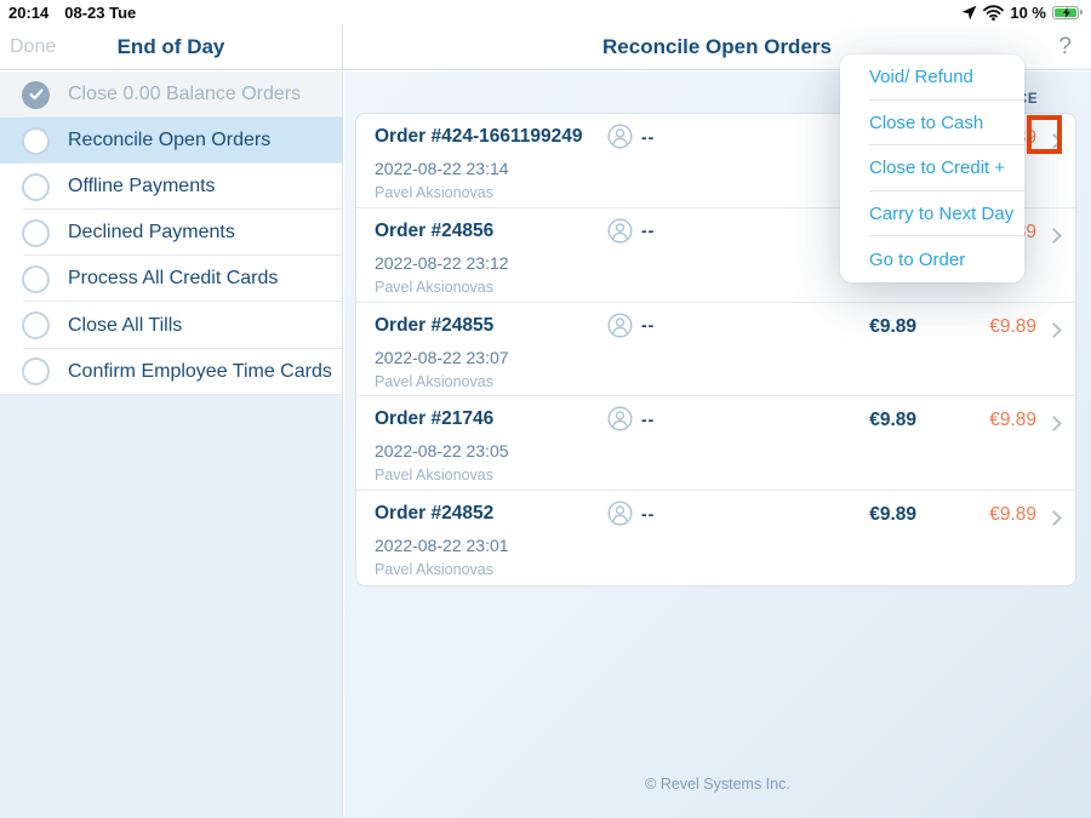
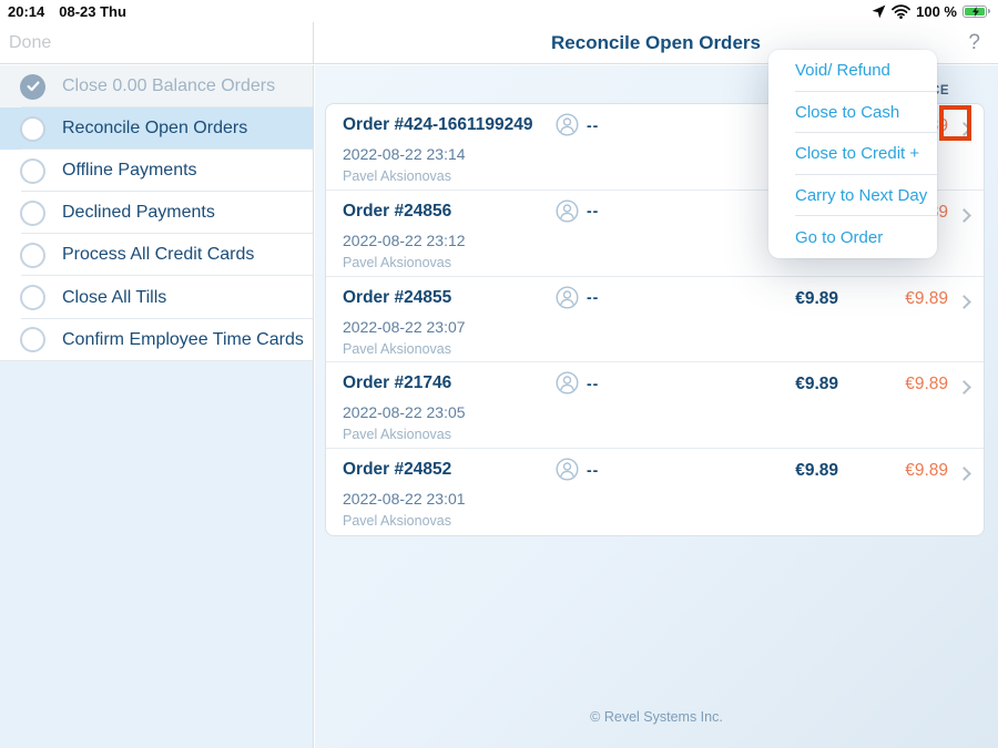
  20:14
- 08-23 Tue
+ 08-23 Thu
- 10 %
+ 100 %
  Done
- End of Day
  Reconcile Open Orders
  ?
  Close 0.00 Balance Orders
  Reconcile Open Orders
  Offline Payments
  Declined Payments
  Process All Credit Cards
  Close All Tills
  Confirm Employee Time Cards
  Order #424-1661199249
  --
  2022-08-22 23:14
  Pavel Aksionovas
  Order #24856
  --
  2022-08-22 23:12
  Pavel Aksionovas
  Order #24855
  --
  2022-08-22 23:07
  Pavel Aksionovas
  €9.89
  €9.89
  Order #21746
  --
  2022-08-22 23:05
  Pavel Aksionovas
  €9.89
  €9.89
  Order #24852
  --
  2022-08-22 23:01
  Pavel Aksionovas
  €9.89
  €9.89
  © Revel Systems Inc.
  Void/ Refund
  Close to Cash
  Close to Credit +
  Carry to Next Day
  Go to Order
